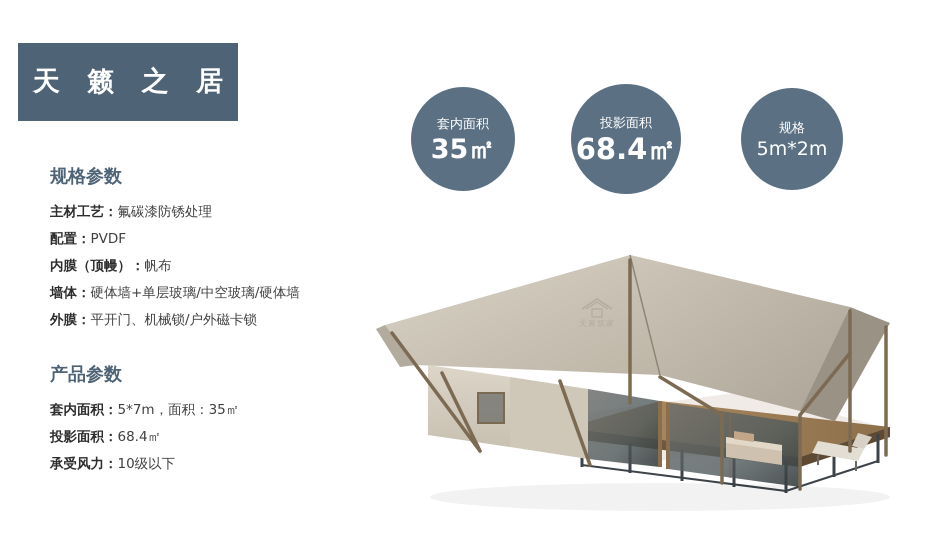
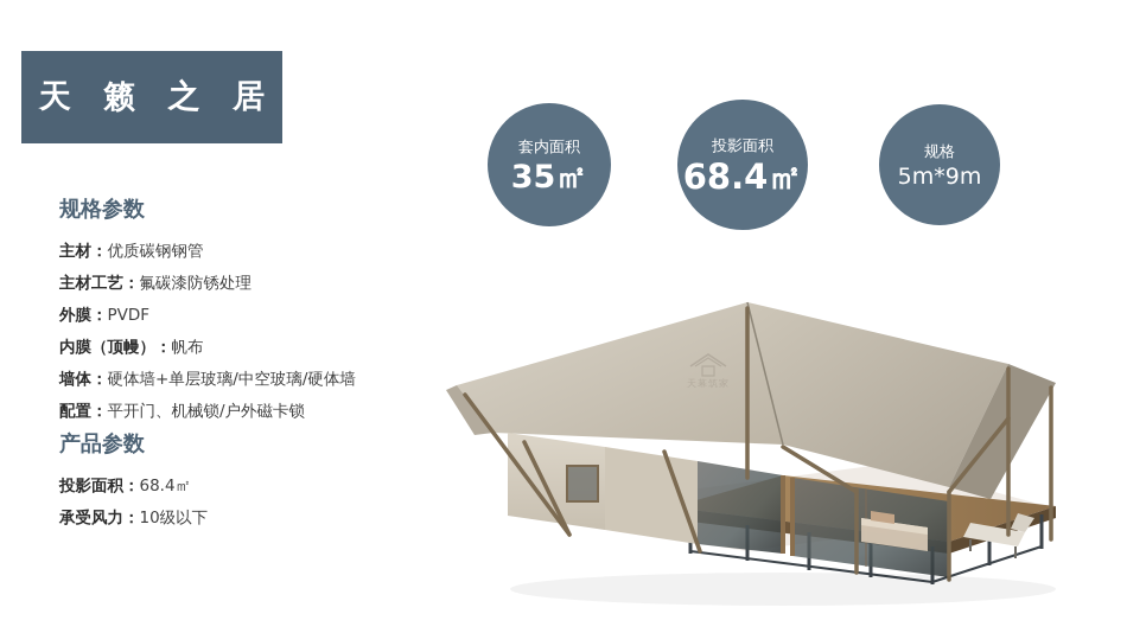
  天 籁 之 居
  套内面积
  35㎡
  投影面积
  68.4㎡
  规格
- 5m*2m
+ 5m*9m
  规格参数
+ 主材：优质碳钢钢管
  主材工艺：氟碳漆防锈处理
- 配置：PVDF
+ 外膜：PVDF
  内膜（顶幔）：帆布
  墙体：硬体墙+单层玻璃/中空玻璃/硬体墙
- 外膜：平开门、机械锁/户外磁卡锁
+ 配置：平开门、机械锁/户外磁卡锁
  产品参数
- 套内面积：5*7m，面积：35㎡
  投影面积：68.4㎡
  承受风力：10级以下
